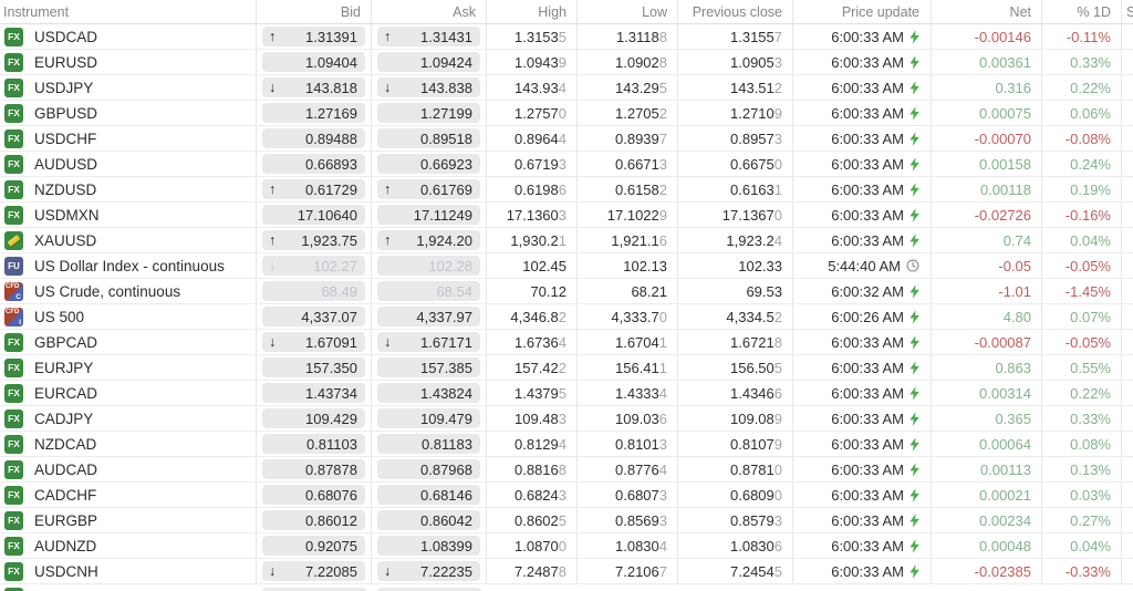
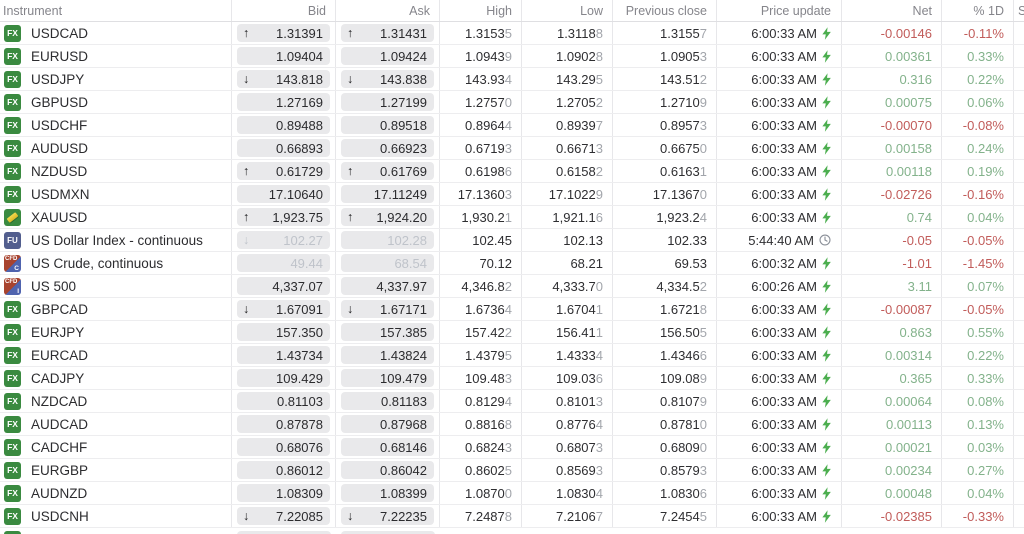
  Instrument
  Bid
  Ask
  High
  Low
  Previous close
  Price update
  Net
  % 1D
  S
  FX
  USDCAD
  ↑
  1.31391
  ↑
  1.31431
  1.3153
  5
  1.3118
  8
  1.3155
  7
  6:00:33 AM
  -0.00146
  -0.11%
  FX
  EURUSD
  1.09404
  1.09424
  1.0943
  9
  1.0902
  8
  1.0905
  3
  6:00:33 AM
  0.00361
  0.33%
  FX
  USDJPY
  ↓
  143.818
  ↓
  143.838
  143.93
  4
  143.29
  5
  143.51
  2
  6:00:33 AM
  0.316
  0.22%
  FX
  GBPUSD
  1.27169
  1.27199
  1.2757
  0
  1.2705
  2
  1.2710
  9
  6:00:33 AM
  0.00075
  0.06%
  FX
  USDCHF
  0.89488
  0.89518
  0.8964
  4
  0.8939
  7
  0.8957
  3
  6:00:33 AM
  -0.00070
  -0.08%
  FX
  AUDUSD
  0.66893
  0.66923
  0.6719
  3
  0.6671
  3
  0.6675
  0
  6:00:33 AM
  0.00158
  0.24%
  FX
  NZDUSD
  ↑
  0.61729
  ↑
  0.61769
  0.6198
  6
  0.6158
  2
  0.6163
  1
  6:00:33 AM
  0.00118
  0.19%
  FX
  USDMXN
  17.10640
  17.11249
  17.1360
  3
  17.1022
  9
  17.1367
  0
  6:00:33 AM
  -0.02726
  -0.16%
  XAUUSD
  ↑
  1,923.75
  ↑
  1,924.20
  1,930.2
  1
  1,921.1
  6
  1,923.2
  4
  6:00:33 AM
  0.74
  0.04%
  FU
  US Dollar Index - continuous
  ↓
  102.27
  102.28
  102.45
  102.13
  102.33
  5:44:40 AM
  -0.05
  -0.05%
  US Crude, continuous
- 68.49
+ 49.44
  68.54
  70.12
  68.21
  69.53
  6:00:32 AM
  -1.01
  -1.45%
  US 500
  4,337.07
  4,337.97
  4,346.8
  2
  4,333.7
  0
  4,334.5
  2
  6:00:26 AM
- 4.80
+ 3.11
  0.07%
  FX
  GBPCAD
  ↓
  1.67091
  ↓
  1.67171
  1.6736
  4
  1.6704
  1
  1.6721
  8
  6:00:33 AM
  -0.00087
  -0.05%
  FX
  EURJPY
  157.350
  157.385
  157.42
  2
  156.41
  1
  156.50
  5
  6:00:33 AM
  0.863
  0.55%
  FX
  EURCAD
  1.43734
  1.43824
  1.4379
  5
  1.4333
  4
  1.4346
  6
  6:00:33 AM
  0.00314
  0.22%
  FX
  CADJPY
  109.429
  109.479
  109.48
  3
  109.03
  6
  109.08
  9
  6:00:33 AM
  0.365
  0.33%
  FX
  NZDCAD
  0.81103
  0.81183
  0.8129
  4
  0.8101
  3
  0.8107
  9
  6:00:33 AM
  0.00064
  0.08%
  FX
  AUDCAD
  0.87878
  0.87968
  0.8816
  8
  0.8776
  4
  0.8781
  0
  6:00:33 AM
  0.00113
  0.13%
  FX
  CADCHF
  0.68076
  0.68146
  0.6824
  3
  0.6807
  3
  0.6809
  0
  6:00:33 AM
  0.00021
  0.03%
  FX
  EURGBP
  0.86012
  0.86042
  0.8602
  5
  0.8569
  3
  0.8579
  3
  6:00:33 AM
  0.00234
  0.27%
  FX
  AUDNZD
- 0.92075
+ 1.08309
  1.08399
  1.0870
  0
  1.0830
  4
  1.0830
  6
  6:00:33 AM
  0.00048
  0.04%
  FX
  USDCNH
  ↓
  7.22085
  ↓
  7.22235
  7.2487
  8
  7.2106
  7
  7.2454
  5
  6:00:33 AM
  -0.02385
  -0.33%
